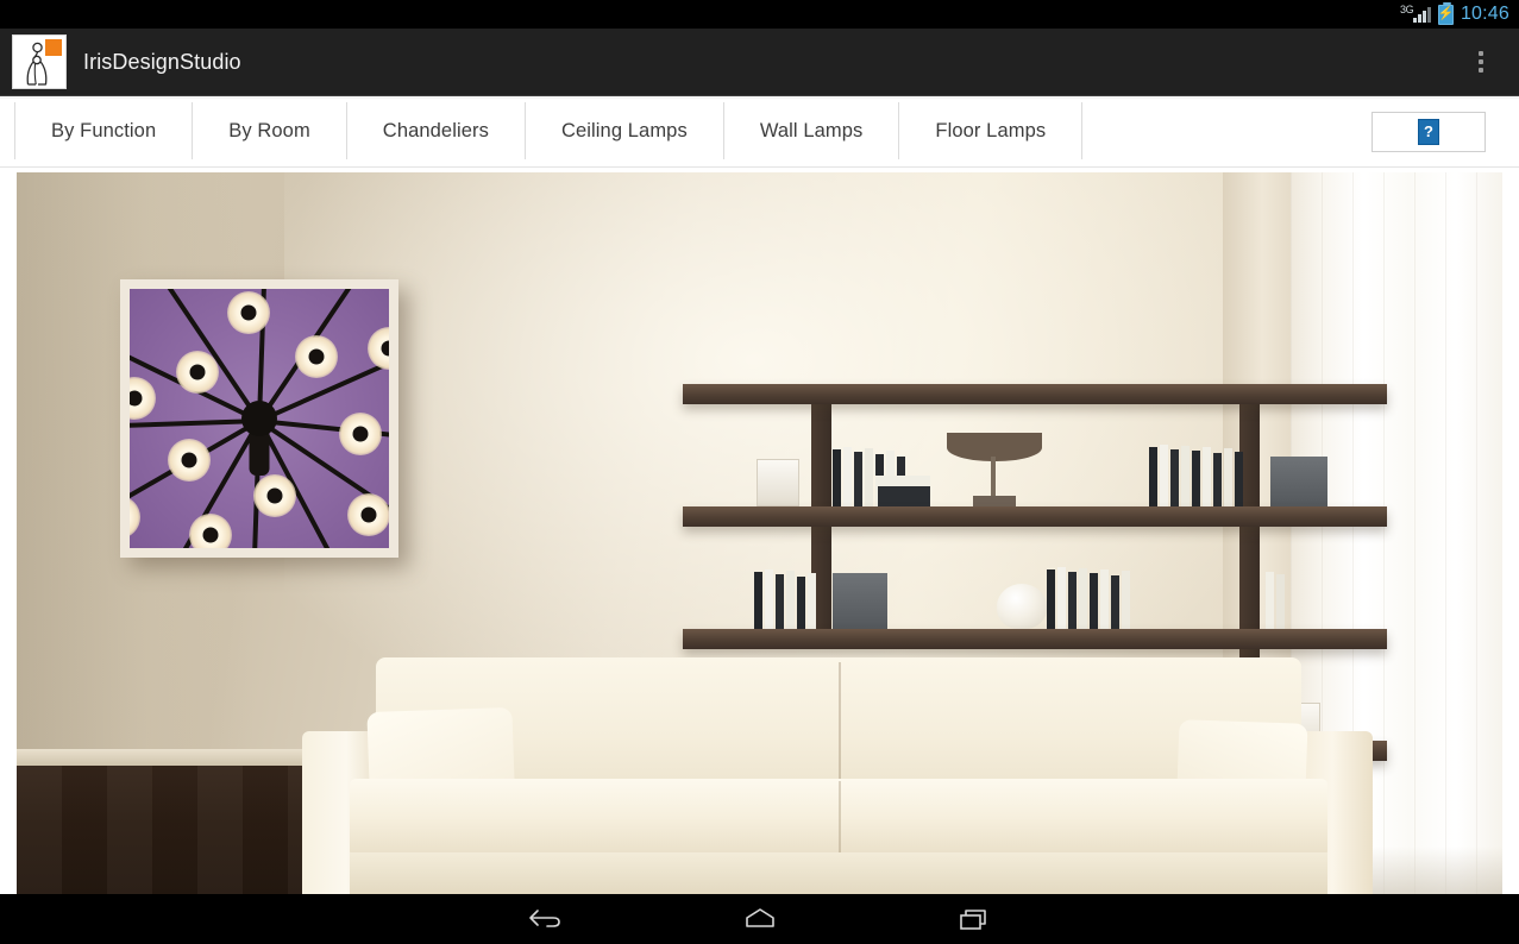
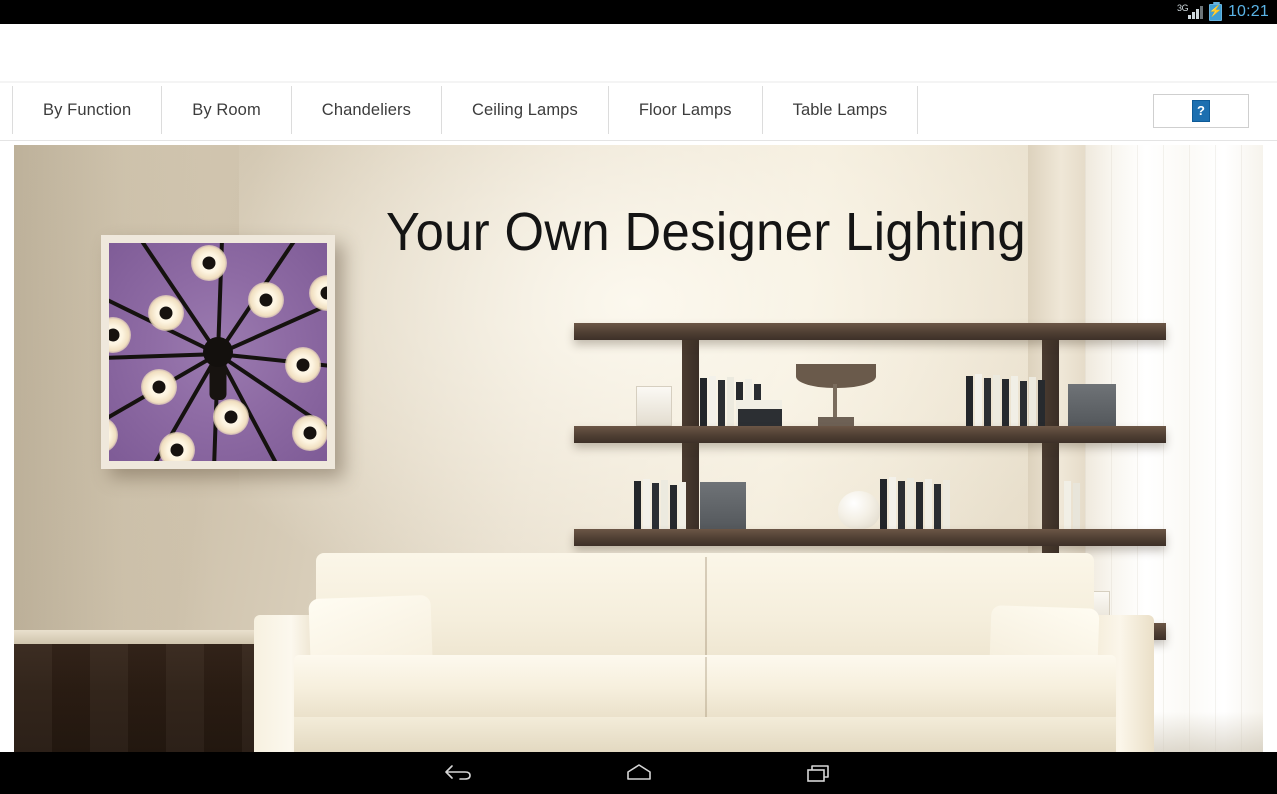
  3G
  ⚡
- 10:46
+ 10:21
- IrisDesignStudio
  By Function
  By Room
  Chandeliers
  Ceiling Lamps
- Wall Lamps
  Floor Lamps
+ Table Lamps
+ Your Own Designer Lighting
